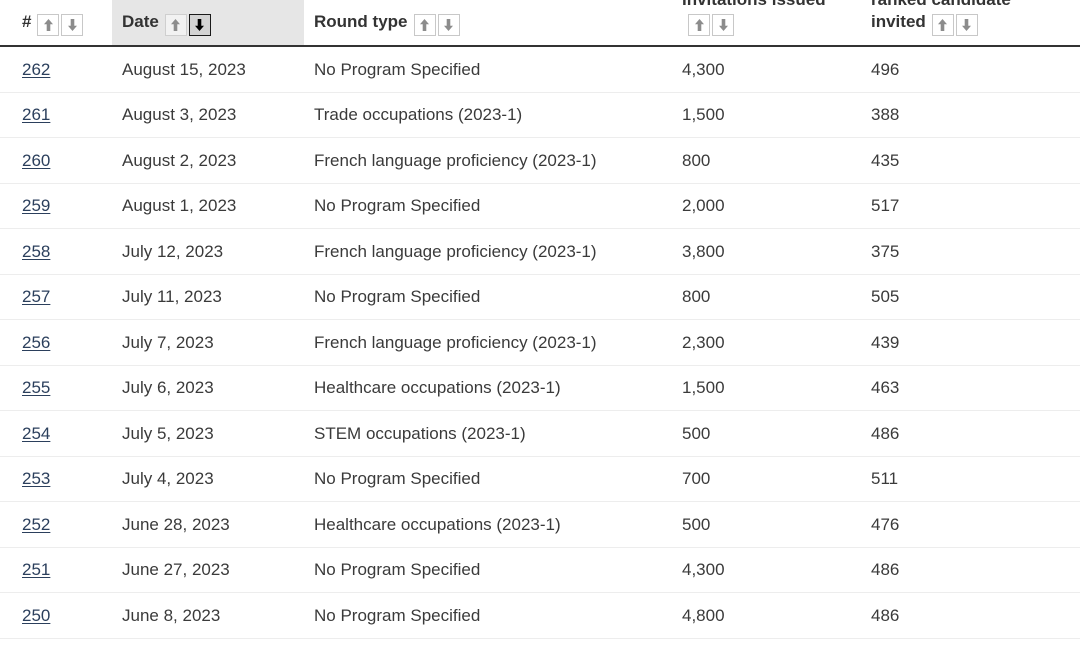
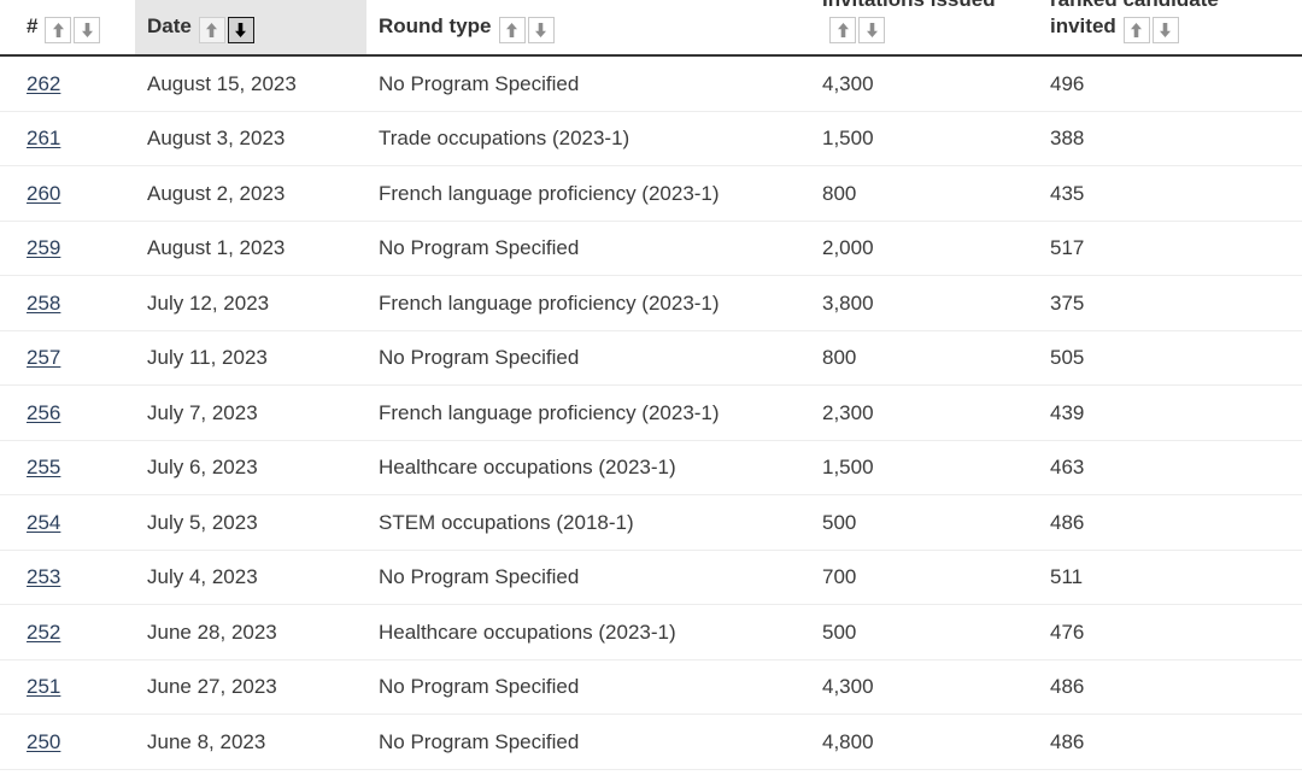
  262	August 15, 2023	No Program Specified	4,300	496
  261	August 3, 2023	Trade occupations (2023-1)	1,500	388
  260	August 2, 2023	French language proficiency (2023-1)	800	435
  259	August 1, 2023	No Program Specified	2,000	517
  258	July 12, 2023	French language proficiency (2023-1)	3,800	375
  257	July 11, 2023	No Program Specified	800	505
  256	July 7, 2023	French language proficiency (2023-1)	2,300	439
  255	July 6, 2023	Healthcare occupations (2023-1)	1,500	463
- 254	July 5, 2023	STEM occupations (2023-1)	500	486
+ 254	July 5, 2023	STEM occupations (2018-1)	500	486
  253	July 4, 2023	No Program Specified	700	511
  252	June 28, 2023	Healthcare occupations (2023-1)	500	476
  251	June 27, 2023	No Program Specified	4,300	486
  250	June 8, 2023	No Program Specified	4,800	486
